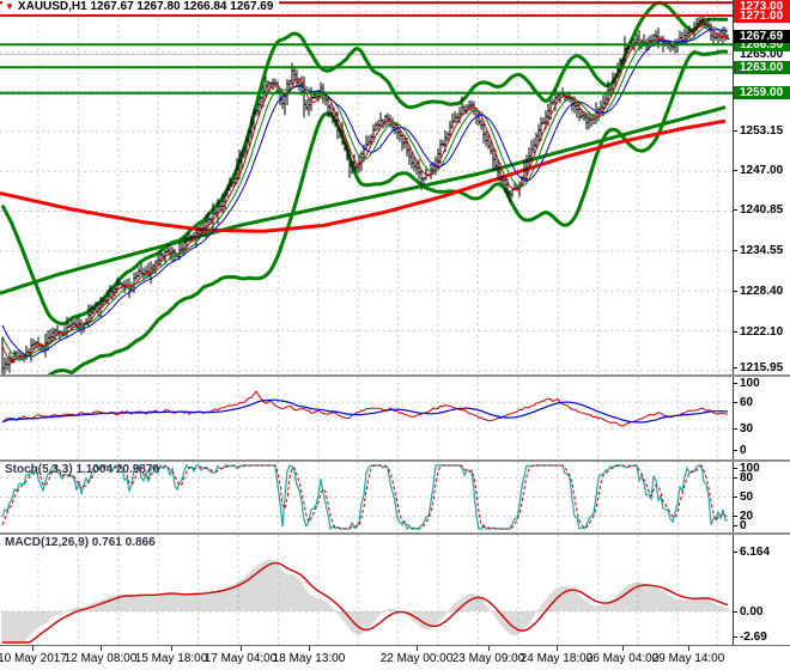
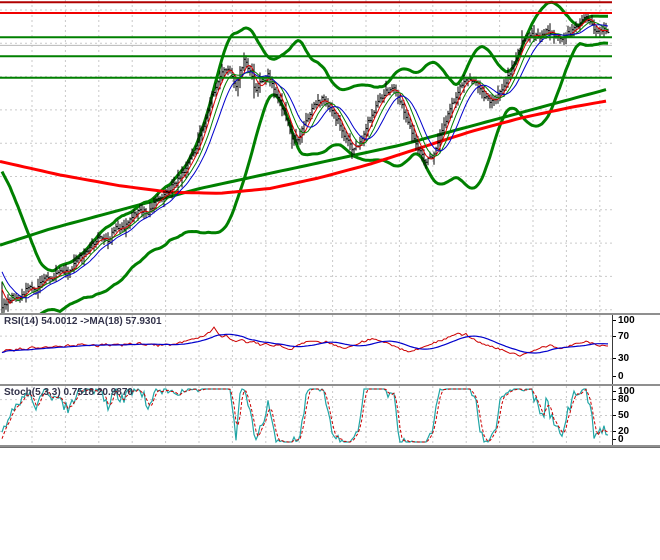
- 1273.00
- 1271.00
- 1265.00
- 1266.50
- 1263.00
- 1259.00
- 1253.15
- 1247.00
- 1240.85
- 1234.55
- 1228.40
- 1222.10
- 1215.95
- 1267.69
- ▼ XAUUSD,H1 1267.67 1267.80 1266.84 1267.69
  100
- 60
+ 70
  30
  0
+ RSI(14) 54.0012 ->MA(18) 57.9301
  100
  80
  50
  20
  0
- Stoch(5,3,3) 1.1004 20.9870
+ Stoch(5,3,3) 0.7518 20.9870
- 6.164
- 0.00
- -2.69
- MACD(12,26,9) 0.761 0.866
- 10 May 2017
- 12 May 08:00
- 15 May 18:00
- 17 May 04:00
- 18 May 13:00
- 22 May 00:00
- 23 May 09:00
- 24 May 18:00
- 26 May 04:00
- 29 May 14:00
